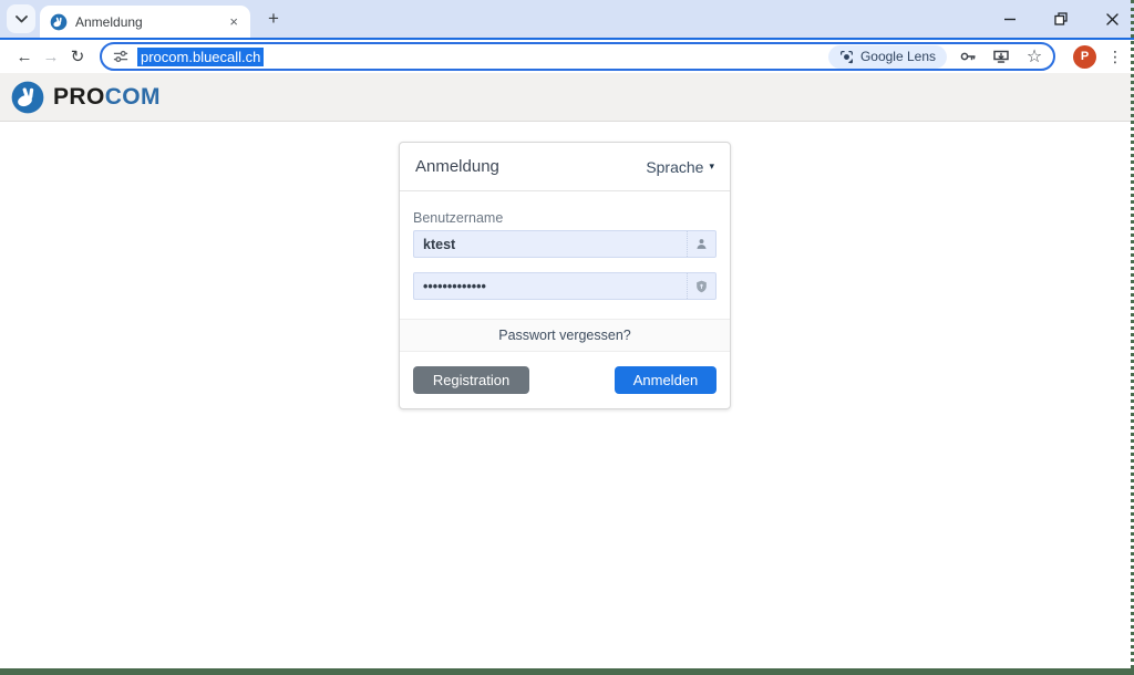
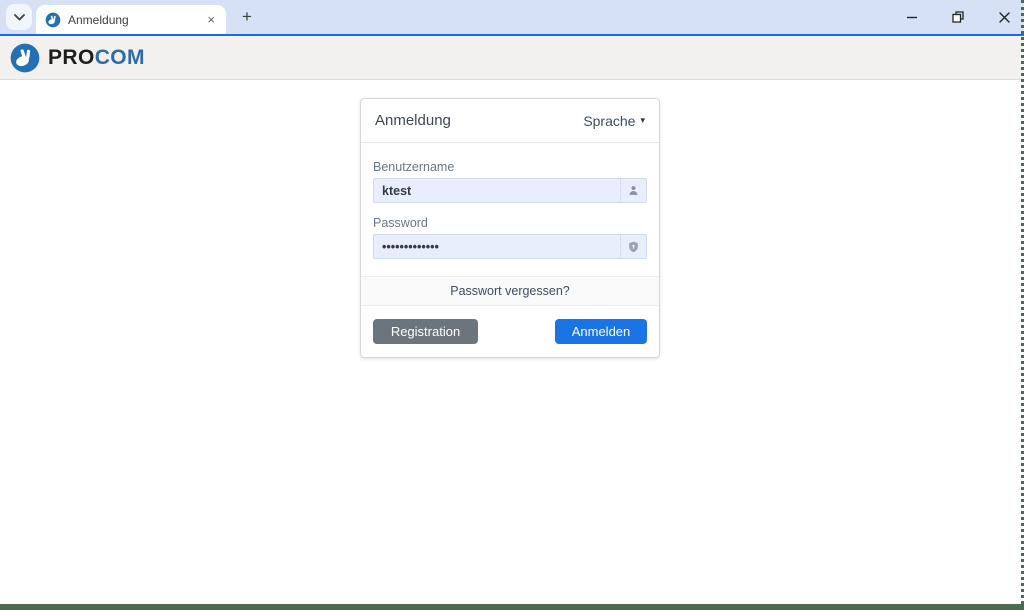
  Anmeldung
  ×
  +
- ←
- →
- ↻
- procom.bluecall.ch
- Google Lens
- ☆
- P
- ⋮
  PROCOM
  Anmeldung
  Sprache
  ▾
  Benutzername
  ktest
+ Password
  •••••••••••••
  Passwort vergessen?
  Registration
  Anmelden
